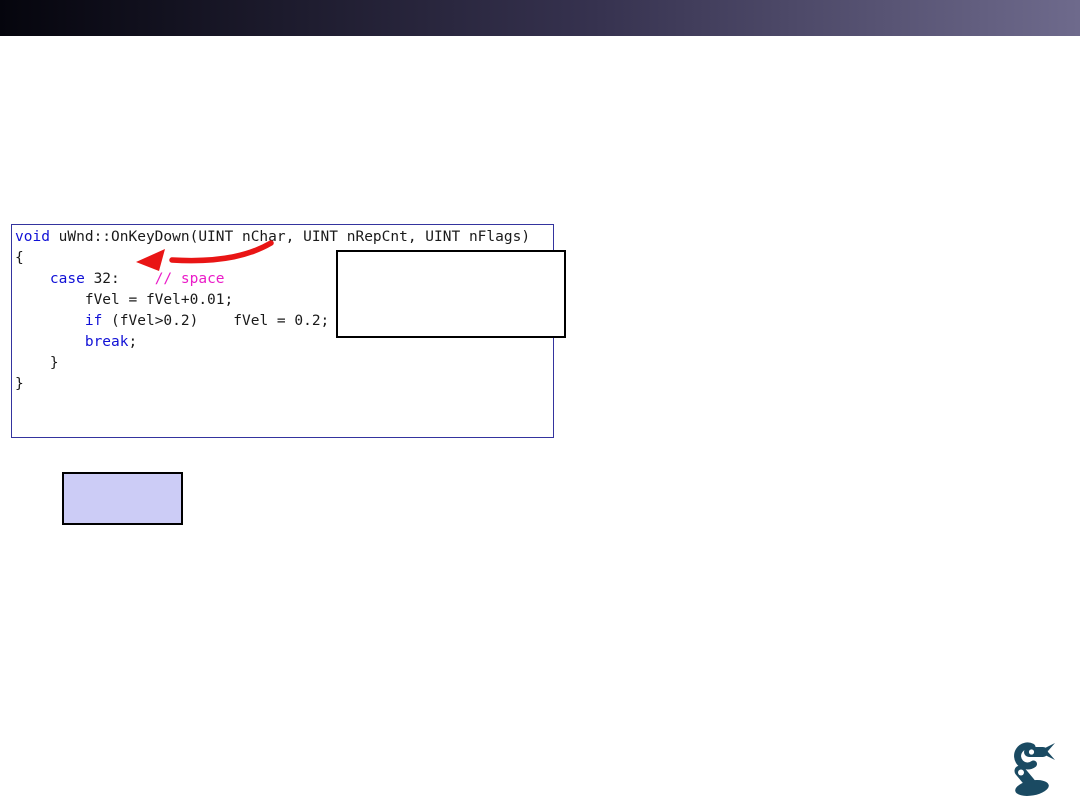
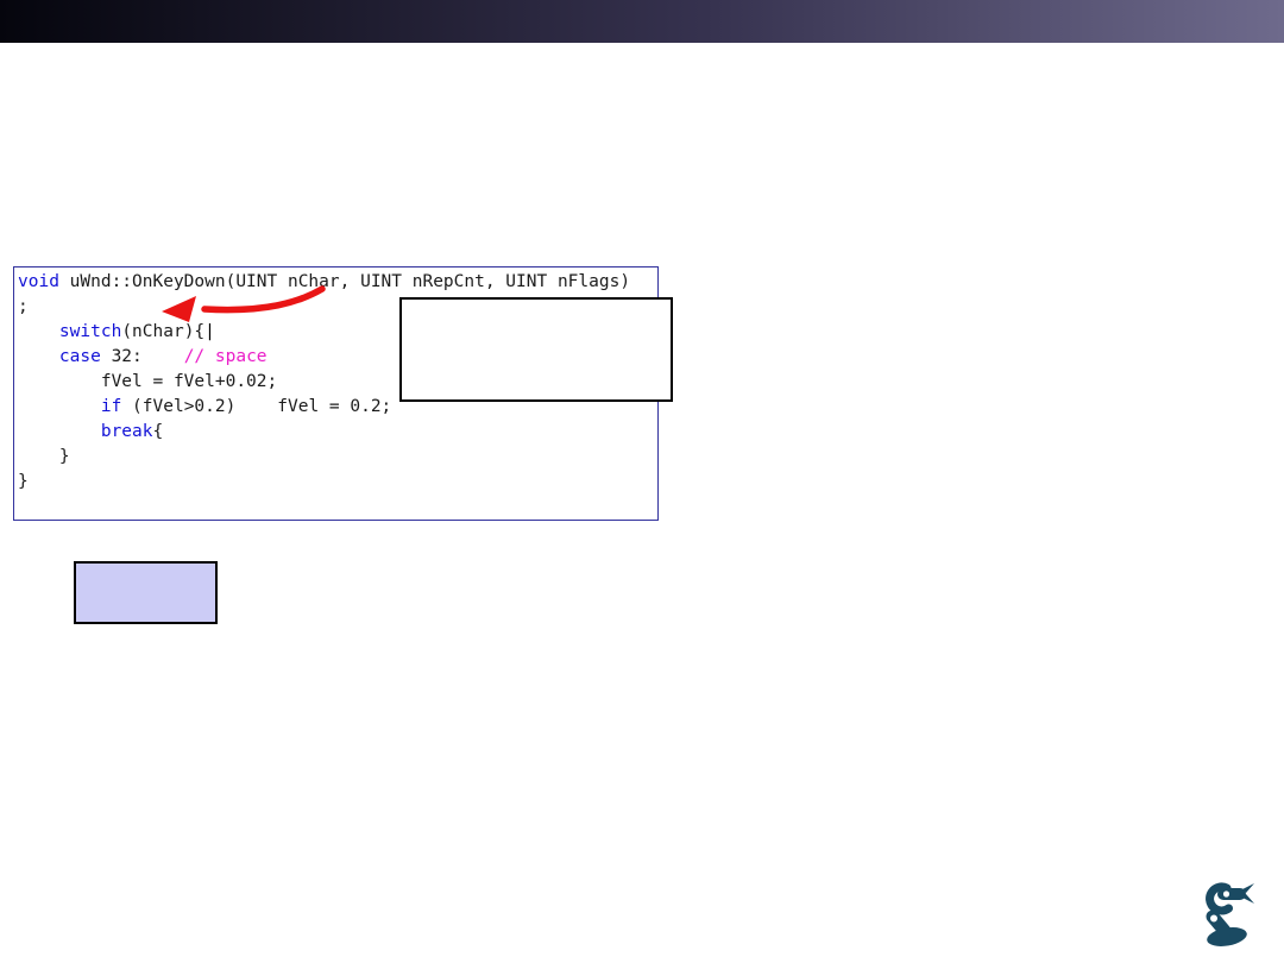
  void uWnd::OnKeyDown(UINT nChar, UINT nRepCnt, UINT nFlags)
- {
+ ;
+ switch(nChar){|
  case 32: // space
- fVel = fVel+0.01;
+ fVel = fVel+0.02;
  if (fVel>0.2) fVel = 0.2;
- break;
+ break{
  }
  }
